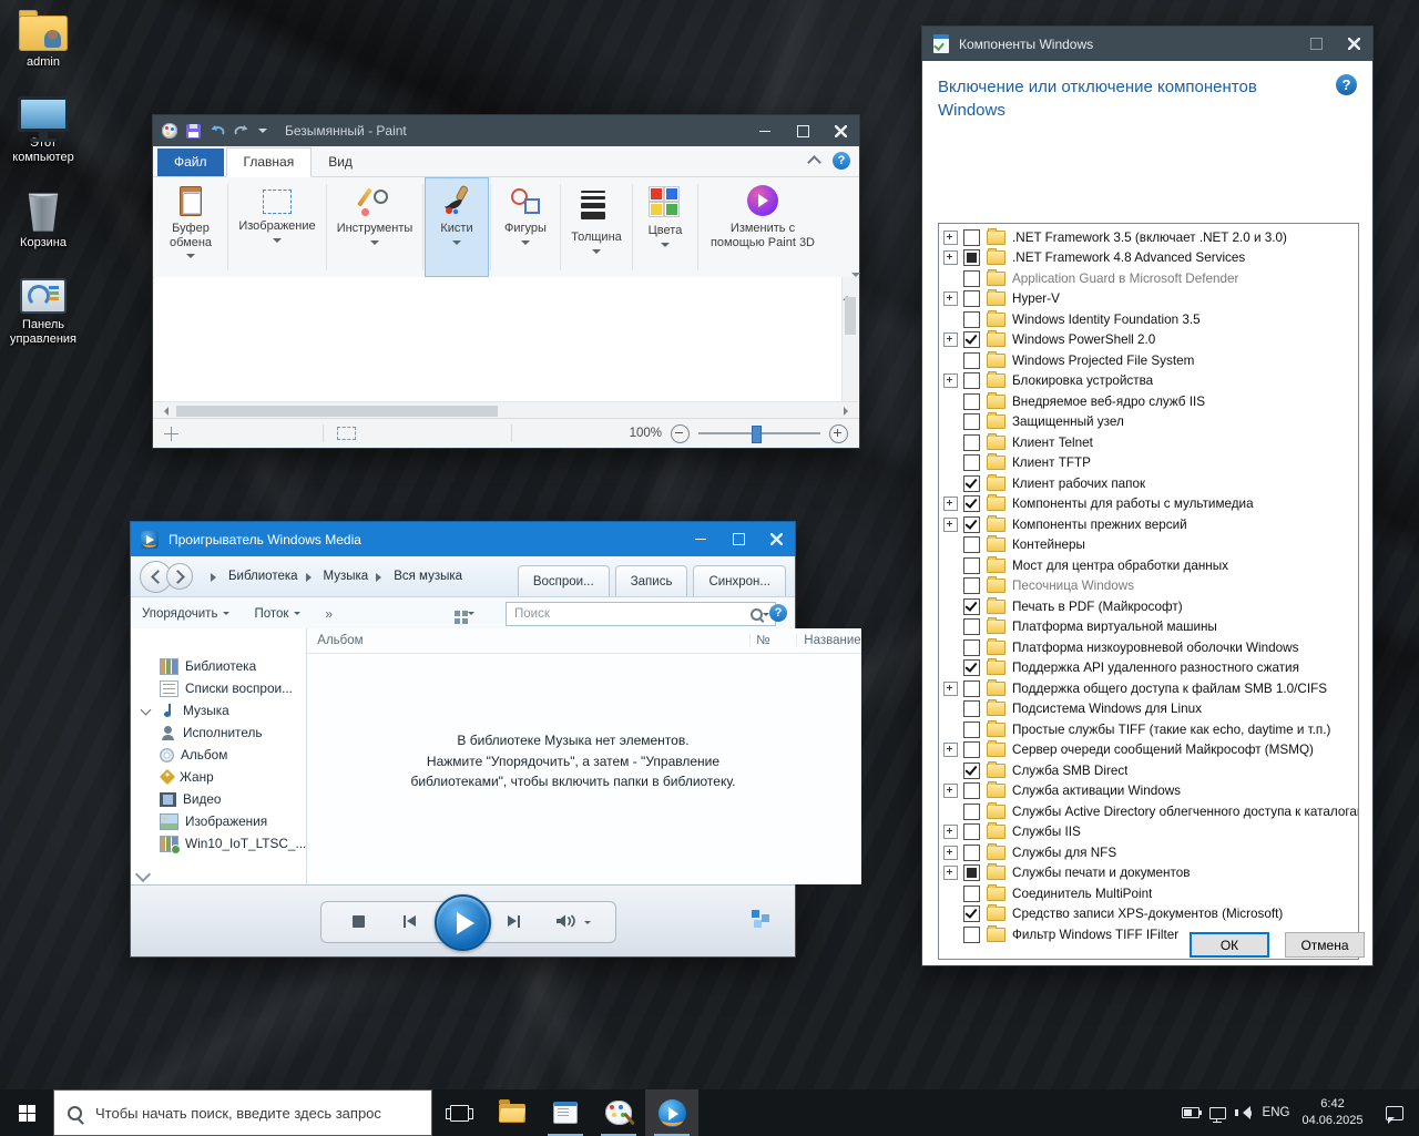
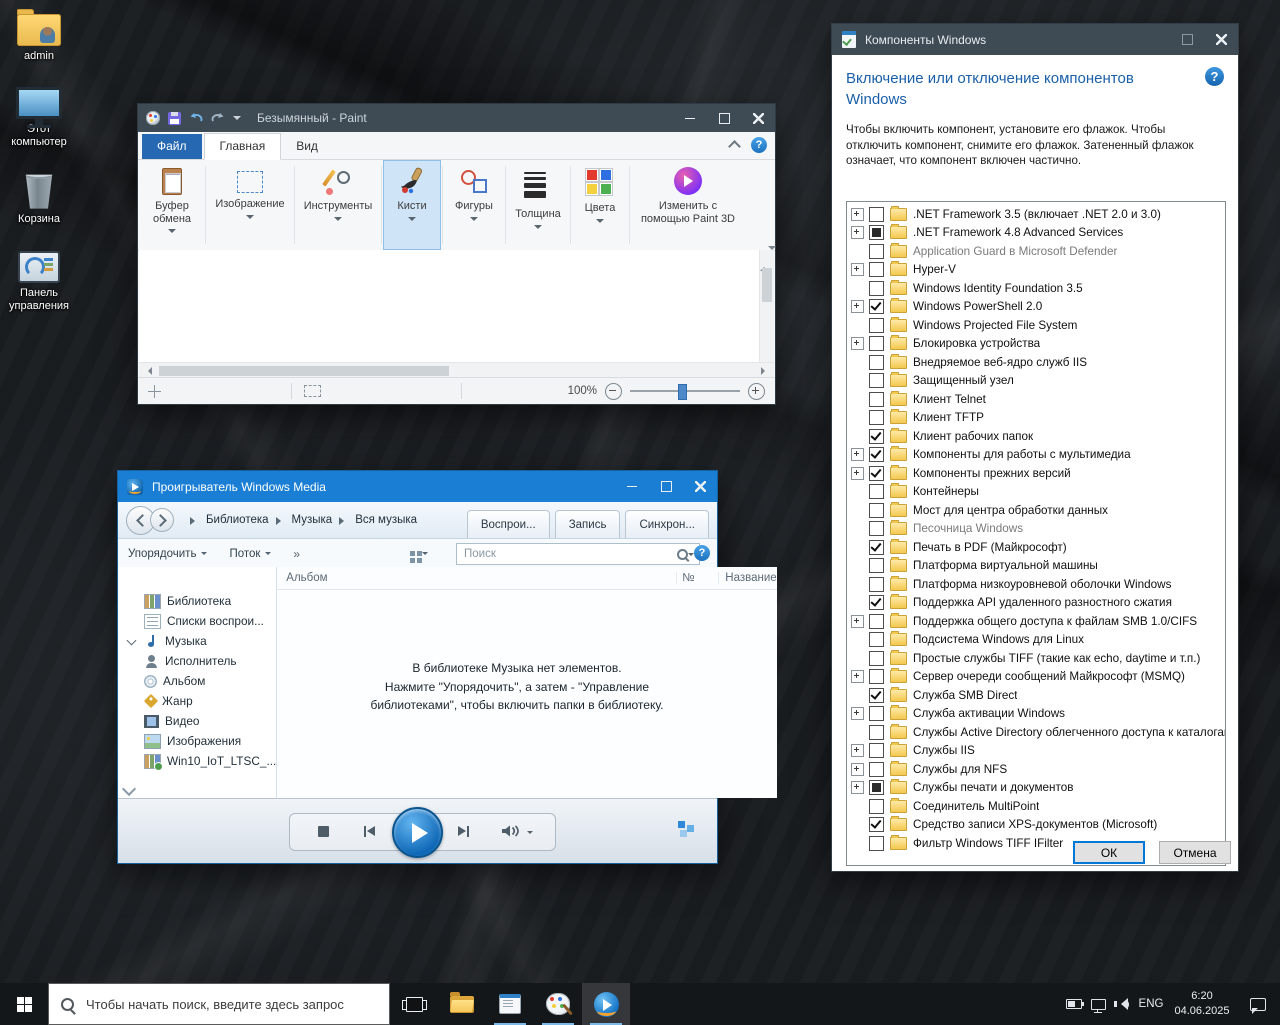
  admin
  Этот компьютер
  Корзина
  Панель управления
  Безымянный - Paint
  Файл
  Главная
  Вид
  Буфер обмена
  Изображение
  Инструменты
  Кисти
  Фигуры
  Толщина
  Цвета
  Изменить с помощью Paint 3D
  100%
  Проигрыватель Windows Media
  Библиотека
  Музыка
  Вся музыка
  Воспрои...
  Запись
  Синхрон...
  Упорядочить
  Поток
  »
  Поиск
  Библиотека
  Списки воспрои...
  Музыка
  Исполнитель
  Альбом
  Жанр
  Видео
  Изображения
  Win10_IoT_LTSC_...
  Альбом
  №
  Название
  В библиотеке Музыка нет элементов.
  Нажмите "Упорядочить", а затем - "Управление
  библиотеками", чтобы включить папки в библиотеку.
  Компоненты Windows
  Включение или отключение компонентов Windows
+ Чтобы включить компонент, установите его флажок. Чтобы отключить компонент, снимите его флажок. Затененный флажок означает, что компонент включен частично.
  .NET Framework 3.5 (включает .NET 2.0 и 3.0)
  .NET Framework 4.8 Advanced Services
  Application Guard в Microsoft Defender
  Hyper-V
  Windows Identity Foundation 3.5
  Windows PowerShell 2.0
  Windows Projected File System
  Блокировка устройства
  Внедряемое веб-ядро служб IIS
  Защищенный узел
  Клиент Telnet
  Клиент TFTP
  Клиент рабочих папок
  Компоненты для работы с мультимедиа
  Компоненты прежних версий
  Контейнеры
  Мост для центра обработки данных
  Песочница Windows
  Печать в PDF (Майкрософт)
  Платформа виртуальной машины
  Платформа низкоуровневой оболочки Windows
  Поддержка API удаленного разностного сжатия
  Поддержка общего доступа к файлам SMB 1.0/CIFS
  Подсистема Windows для Linux
  Простые службы TIFF (такие как echo, daytime и т.п.)
  Сервер очереди сообщений Майкрософт (MSMQ)
  Служба SMB Direct
  Служба активации Windows
  Службы Active Directory облегченного доступа к каталога
  Службы IIS
  Службы для NFS
  Службы печати и документов
  Соединитель MultiPoint
  Средство записи XPS-документов (Microsoft)
  Фильтр Windows TIFF IFilter
  ОК
  Отмена
  Чтобы начать поиск, введите здесь запрос
  ENG
- 6:42
+ 6:20
  04.06.2025
